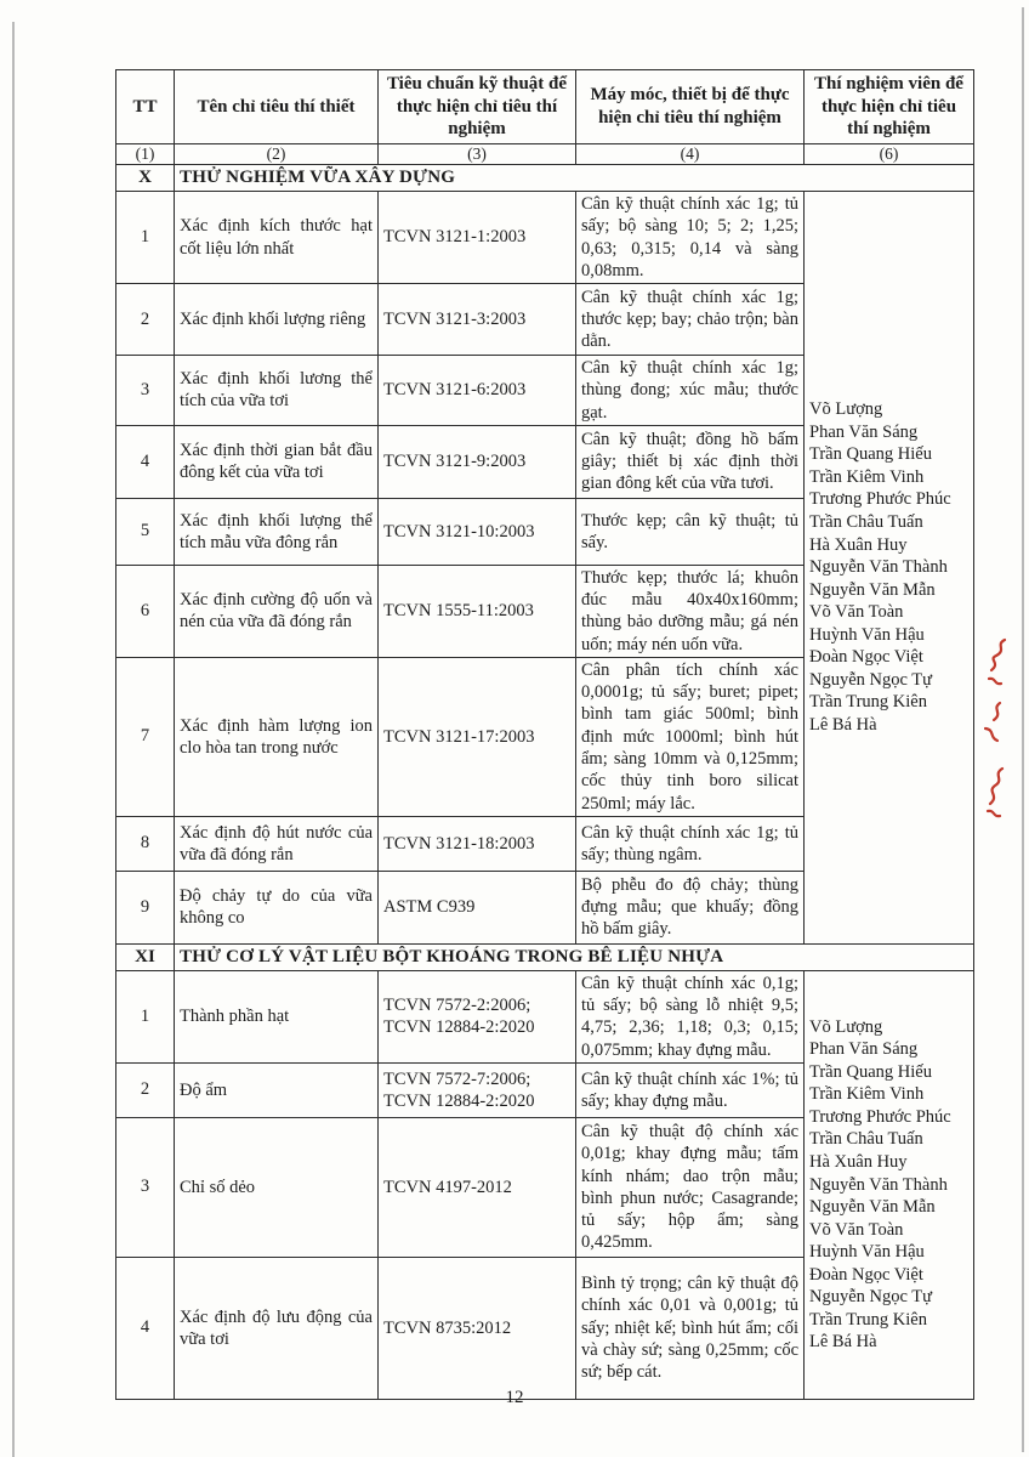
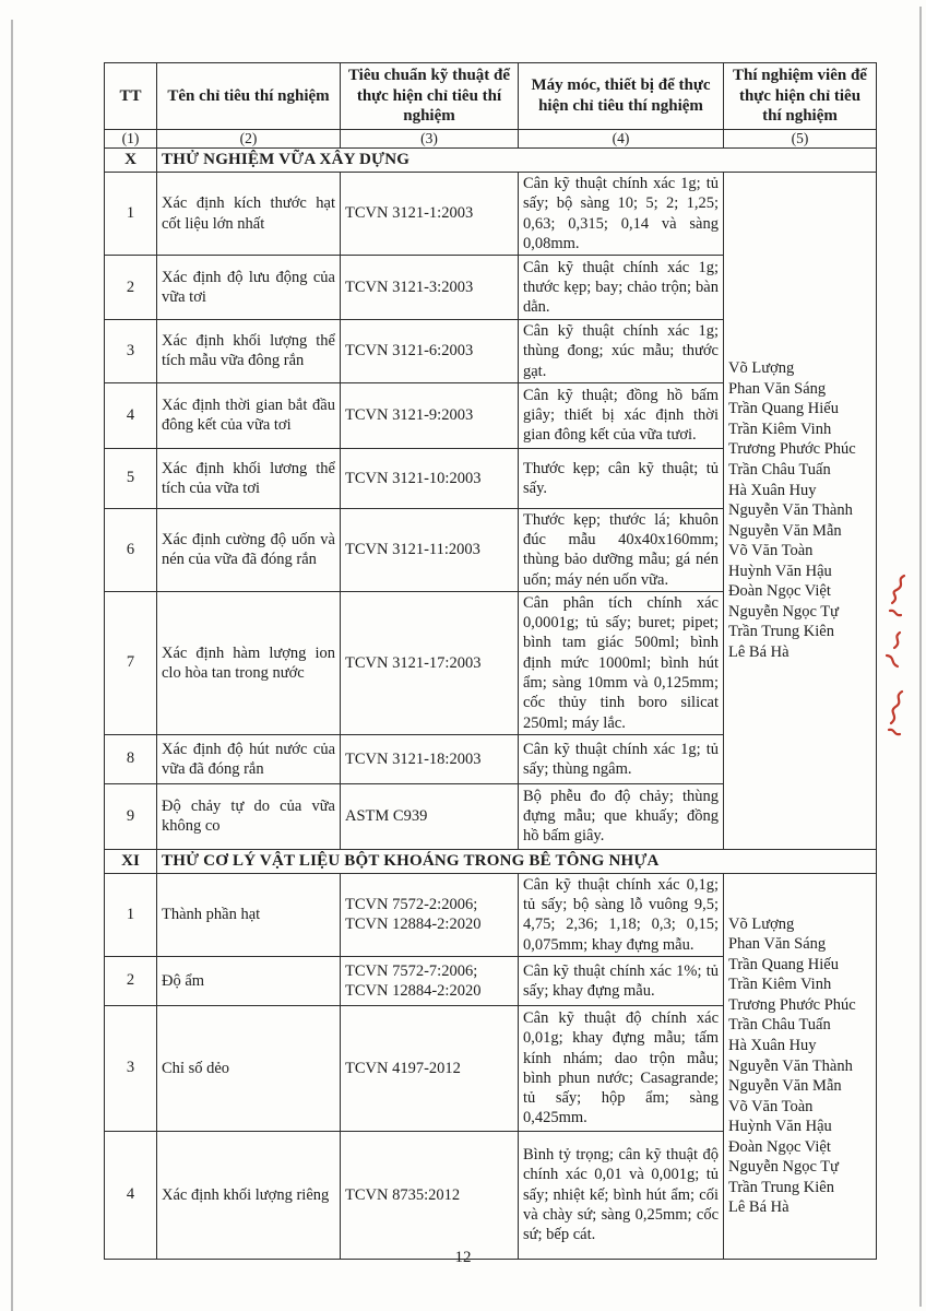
- TT	Tên chỉ tiêu thí thiết	Tiêu chuẩn kỹ thuật để thực hiện chỉ tiêu thí nghiệm	Máy móc, thiết bị để thực hiện chỉ tiêu thí nghiệm	Thí nghiệm viên để thực hiện chỉ tiêu thí nghiệm
+ TT	Tên chỉ tiêu thí nghiệm	Tiêu chuẩn kỹ thuật để thực hiện chỉ tiêu thí nghiệm	Máy móc, thiết bị để thực hiện chỉ tiêu thí nghiệm	Thí nghiệm viên để thực hiện chỉ tiêu thí nghiệm
- (1)	(2)	(3)	(4)	(6)
+ (1)	(2)	(3)	(4)	(5)
  X	THỬ NGHIỆM VỮA XÂY DỰNG
  1	Xác định kích thước hạt cốt liệu lớn nhất	TCVN 3121-1:2003	Cân kỹ thuật chính xác 1g; tủ sấy; bộ sàng 10; 5; 2; 1,25; 0,63; 0,315; 0,14 và sàng 0,08mm.	Võ LượngPhan Văn SángTrần Quang HiếuTrần Kiêm VinhTrương Phước PhúcTrần Châu TuấnHà Xuân HuyNguyễn Văn ThànhNguyễn Văn MẫnVõ Văn ToànHuỳnh Văn HậuĐoàn Ngọc ViệtNguyễn Ngọc TựTrần Trung KiênLê Bá Hà
- 2	Xác định khối lượng riêng	TCVN 3121-3:2003	Cân kỹ thuật chính xác 1g; thước kẹp; bay; chảo trộn; bàn dằn.
+ 2	Xác định độ lưu động của vữa tơi	TCVN 3121-3:2003	Cân kỹ thuật chính xác 1g; thước kẹp; bay; chảo trộn; bàn dằn.
- 3	Xác định khối lương thể tích của vữa tơi	TCVN 3121-6:2003	Cân kỹ thuật chính xác 1g; thùng đong; xúc mẫu; thước gạt.
+ 3	Xác định khối lượng thể tích mẫu vữa đông rắn	TCVN 3121-6:2003	Cân kỹ thuật chính xác 1g; thùng đong; xúc mẫu; thước gạt.
  4	Xác định thời gian bắt đầu đông kết của vữa tơi	TCVN 3121-9:2003	Cân kỹ thuật; đồng hồ bấm giây; thiết bị xác định thời gian đông kết của vữa tươi.
- 5	Xác định khối lượng thể tích mẫu vữa đông rắn	TCVN 3121-10:2003	Thước kẹp; cân kỹ thuật; tủ sấy.
+ 5	Xác định khối lương thể tích của vữa tơi	TCVN 3121-10:2003	Thước kẹp; cân kỹ thuật; tủ sấy.
- 6	Xác định cường độ uốn và nén của vữa đã đóng rắn	TCVN 1555-11:2003	Thước kẹp; thước lá; khuôn đúc mẫu 40x40x160mm; thùng bảo dưỡng mẫu; gá nén uốn; máy nén uốn vữa.
+ 6	Xác định cường độ uốn và nén của vữa đã đóng rắn	TCVN 3121-11:2003	Thước kẹp; thước lá; khuôn đúc mẫu 40x40x160mm; thùng bảo dưỡng mẫu; gá nén uốn; máy nén uốn vữa.
  7	Xác định hàm lượng ion clo hòa tan trong nước	TCVN 3121-17:2003	Cân phân tích chính xác 0,0001g; tủ sấy; buret; pipet; bình tam giác 500ml; bình định mức 1000ml; bình hút ẩm; sàng 10mm và 0,125mm; cốc thủy tinh boro silicat 250ml; máy lắc.
  8	Xác định độ hút nước của vữa đã đóng rắn	TCVN 3121-18:2003	Cân kỹ thuật chính xác 1g; tủ sấy; thùng ngâm.
  9	Độ chảy tự do của vữa không co	ASTM C939	Bộ phễu đo độ chảy; thùng đựng mẫu; que khuấy; đồng hồ bấm giây.
- XI	THỬ CƠ LÝ VẬT LIỆU BỘT KHOÁNG TRONG BÊ LIỆU NHỰA
+ XI	THỬ CƠ LÝ VẬT LIỆU BỘT KHOÁNG TRONG BÊ TÔNG NHỰA
- 1	Thành phần hạt	TCVN 7572-2:2006; TCVN 12884-2:2020	Cân kỹ thuật chính xác 0,1g; tủ sấy; bộ sàng lỗ nhiệt 9,5; 4,75; 2,36; 1,18; 0,3; 0,15; 0,075mm; khay đựng mẫu.	Võ LượngPhan Văn SángTrần Quang HiếuTrần Kiêm VinhTrương Phước PhúcTrần Châu TuấnHà Xuân HuyNguyễn Văn ThànhNguyễn Văn MẫnVõ Văn ToànHuỳnh Văn HậuĐoàn Ngọc ViệtNguyễn Ngọc TựTrần Trung KiênLê Bá Hà
+ 1	Thành phần hạt	TCVN 7572-2:2006; TCVN 12884-2:2020	Cân kỹ thuật chính xác 0,1g; tủ sấy; bộ sàng lỗ vuông 9,5; 4,75; 2,36; 1,18; 0,3; 0,15; 0,075mm; khay đựng mẫu.	Võ LượngPhan Văn SángTrần Quang HiếuTrần Kiêm VinhTrương Phước PhúcTrần Châu TuấnHà Xuân HuyNguyễn Văn ThànhNguyễn Văn MẫnVõ Văn ToànHuỳnh Văn HậuĐoàn Ngọc ViệtNguyễn Ngọc TựTrần Trung KiênLê Bá Hà
  2	Độ ẩm	TCVN 7572-7:2006; TCVN 12884-2:2020	Cân kỹ thuật chính xác 1%; tủ sấy; khay đựng mẫu.
  3	Chỉ số dẻo	TCVN 4197-2012	Cân kỹ thuật độ chính xác 0,01g; khay đựng mẫu; tấm kính nhám; dao trộn mẫu; bình phun nước; Casagrande; tủ sấy; hộp ẩm; sàng 0,425mm.
- 4	Xác định độ lưu động của vữa tơi	TCVN 8735:2012	Bình tỷ trọng; cân kỹ thuật độ chính xác 0,01 và 0,001g; tủ sấy; nhiệt kế; bình hút ẩm; cối và chày sứ; sàng 0,25mm; cốc sứ; bếp cát.
+ 4	Xác định khối lượng riêng	TCVN 8735:2012	Bình tỷ trọng; cân kỹ thuật độ chính xác 0,01 và 0,001g; tủ sấy; nhiệt kế; bình hút ẩm; cối và chày sứ; sàng 0,25mm; cốc sứ; bếp cát.
  12
